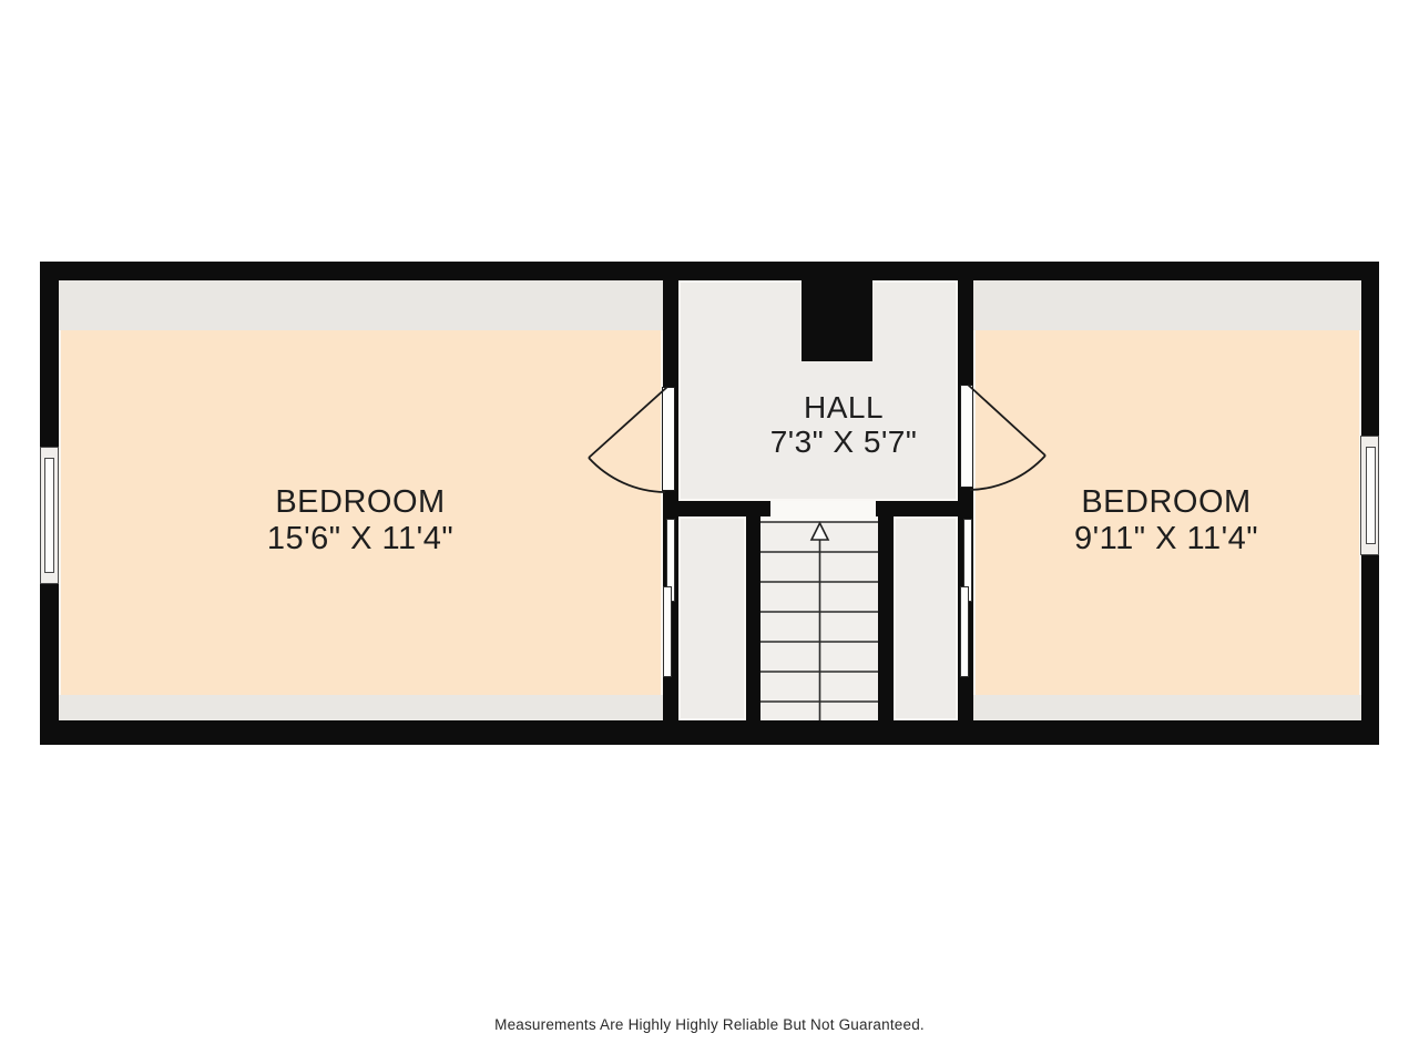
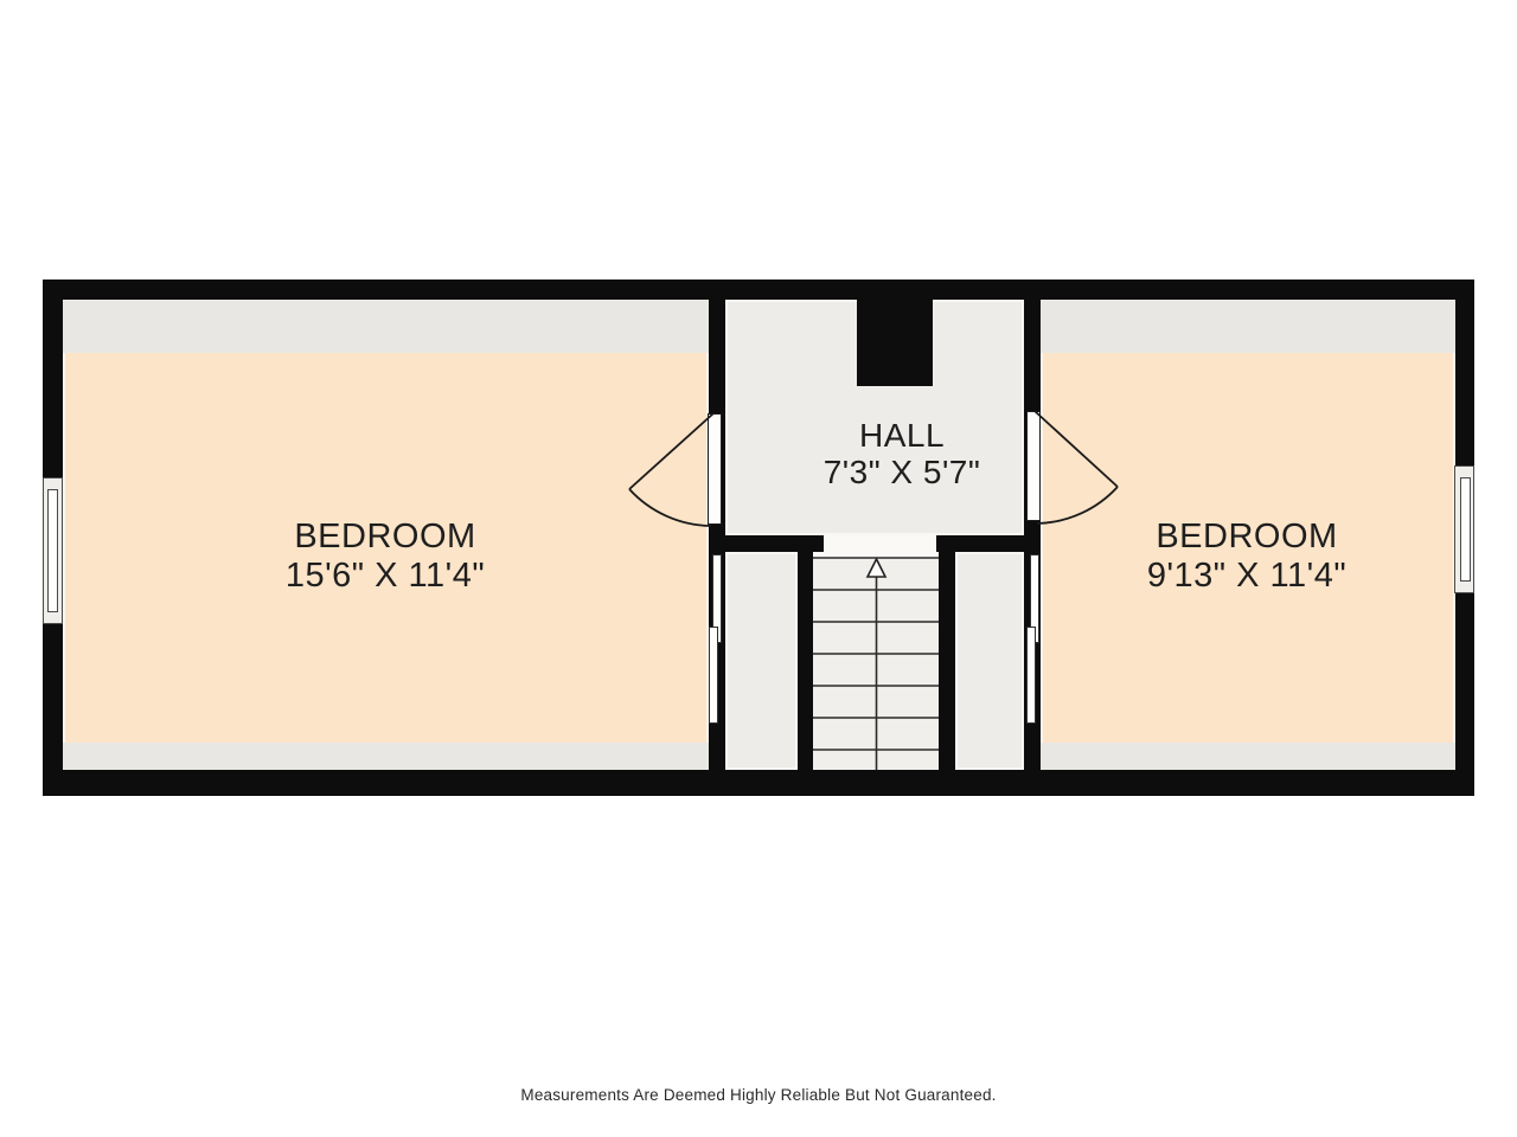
  BEDROOM
  15'6" X 11'4"
  HALL
  7'3" X 5'7"
  BEDROOM
- 9'11" X 11'4"
+ 9'13" X 11'4"
- Measurements Are Highly Highly Reliable But Not Guaranteed.
+ Measurements Are Deemed Highly Reliable But Not Guaranteed.
